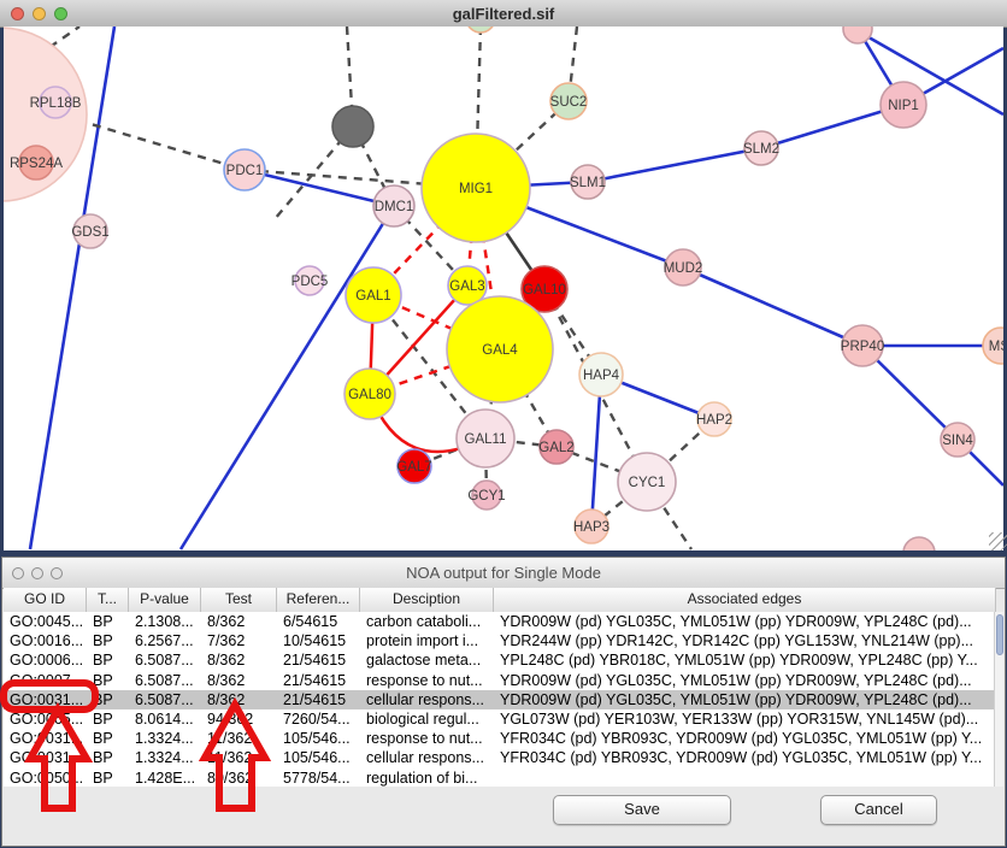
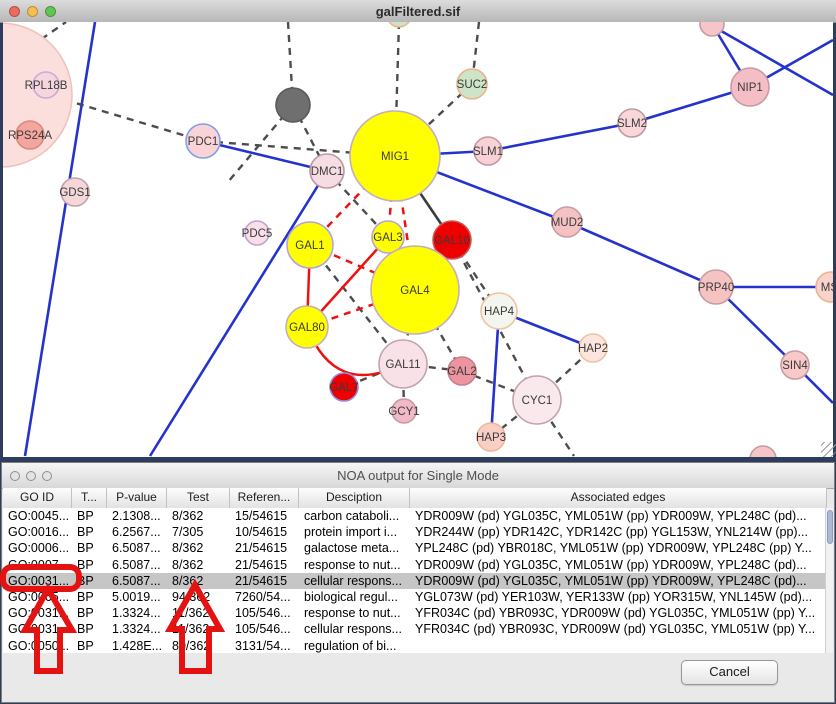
  galFiltered.sif
  RPL18B
  RPS24A
  GDS1
  PDC1
  DMC1
  MIG1
  SUC2
  SLM1
  SLM2
  NIP1
  MUD2
  PRP40
  SIN4
  PDC5
  GAL1
  GAL3
  GAL10
  GAL4
  GAL80
  HAP4
  GAL11
  GAL2
  GAL7
  GCY1
  HAP2
  CYC1
  HAP3
  NOA output for Single Mode
  GO ID
  T...
  P-value
  Test
  Referen...
  Desciption
  Associated edges
  GO:0045...
  BP
  2.1308...
  8/362
- 6/54615
+ 15/54615
  carbon cataboli...
  YDR009W (pd) YGL035C, YML051W (pp) YDR009W, YPL248C (pd)...
  GO:0016...
  BP
  6.2567...
- 7/362
+ 7/305
  10/54615
  protein import i...
  YDR244W (pp) YDR142C, YDR142C (pp) YGL153W, YNL214W (pp)...
  GO:0006...
  BP
  6.5087...
  8/362
  21/54615
  galactose meta...
  YPL248C (pd) YBR018C, YML051W (pp) YDR009W, YPL248C (pp) Y...
  BP
  6.5087...
  8/362
  21/54615
  response to nut...
  YDR009W (pd) YGL035C, YML051W (pp) YDR009W, YPL248C (pd)...
  GO:0031...
  6.5087...
  8/362
  21/54615
  cellular respons...
  YDR009W (pd) YGL035C, YML051W (pp) YDR009W, YPL248C (pd)...
  GO:06...
  BP
- 8.0614...
+ 5.0019...
  7260/54...
  biological regul...
  YGL073W (pd) YER103W, YER133W (pp) YOR315W, YNL145W (pd)...
  GO:031.
  BP
  1.3324...
  1/362
  105/546...
  response to nut...
  YFR034C (pd) YBR093C, YDR009W (pd) YGL035C, YML051W (pp) Y...
  BP
  1.3324...
  105/546...
  cellular respons...
  YFR034C (pd) YBR093C, YDR009W (pd) YGL035C, YML051W (pp) Y...
  GO:050..
  BP
  1.428E...
- 5778/54...
+ 3131/54...
  regulation of bi...
- Save
  Cancel
